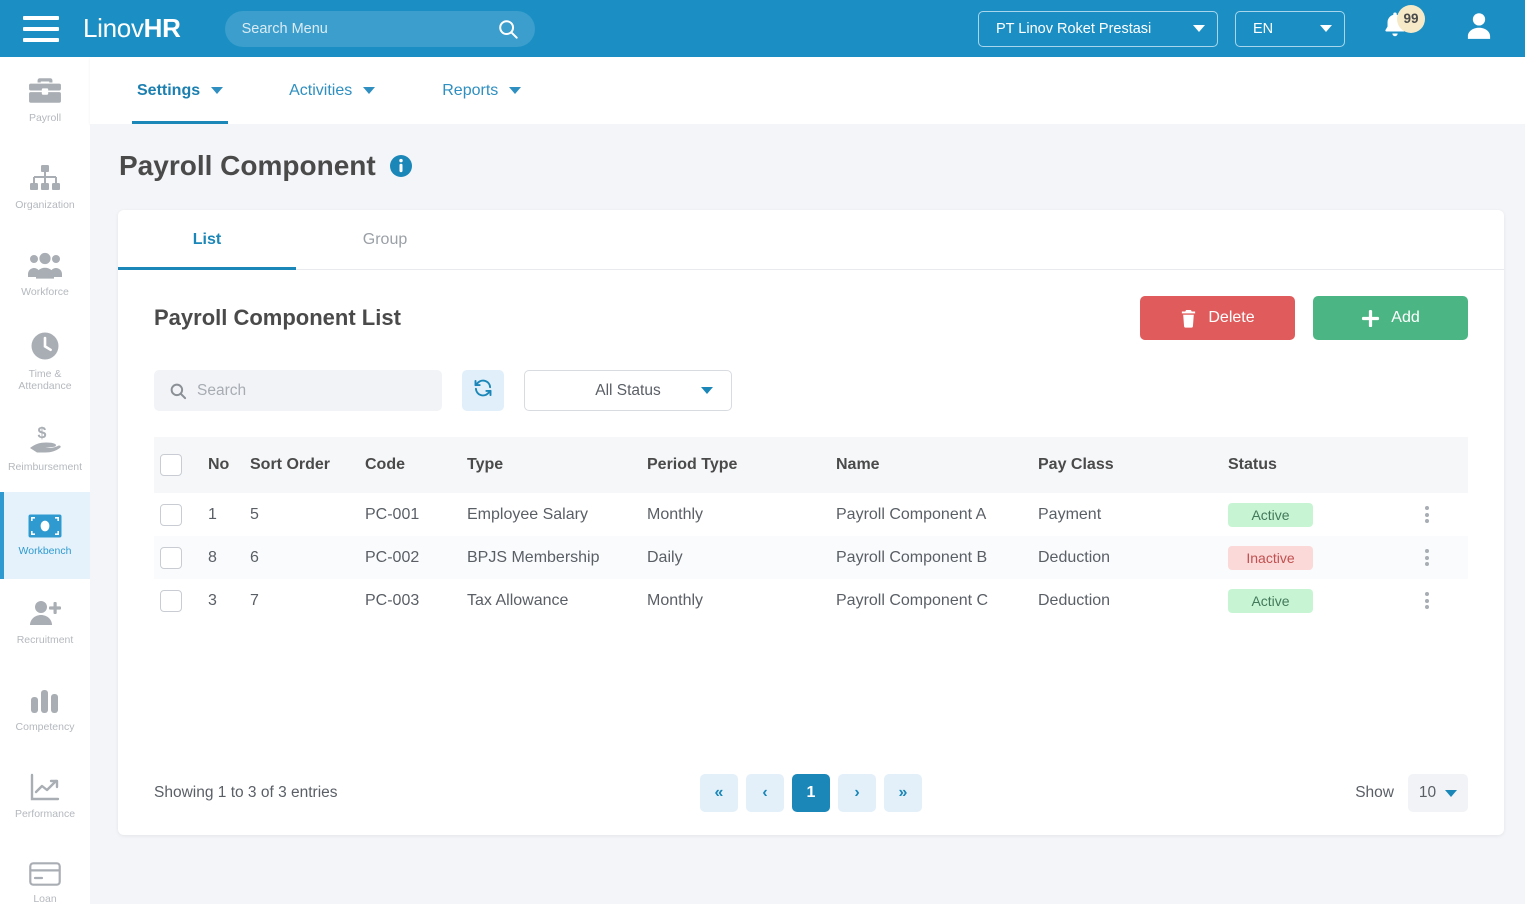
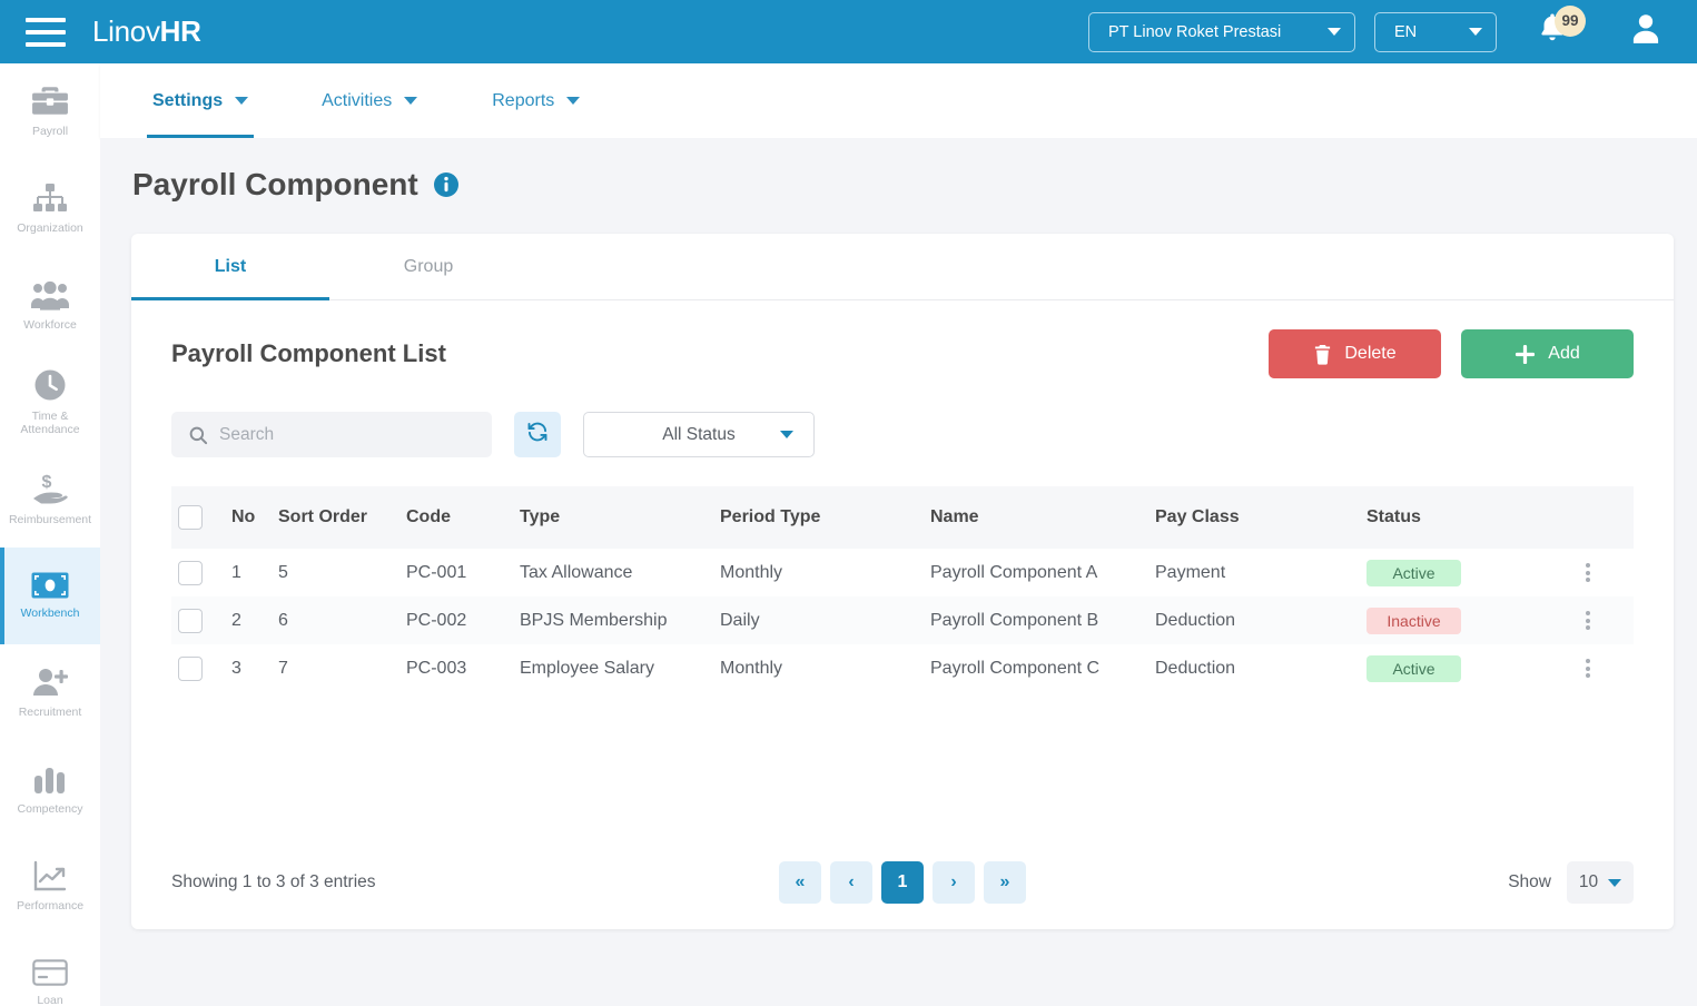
  LinovHR
- Search Menu
  PT Linov Roket Prestasi
  EN
  99
  Payroll
  Organization
  Workforce
  Time & Attendance
  $
  Reimbursement
  Workbench
  Recruitment
  Competency
  Performance
  Loan
  Settings
  Activities
  Reports
  Payroll Component
  List
  Group
  Payroll Component List
  Delete
  Add
  Search
  All Status
  	No	Sort Order	Code	Type	Period Type	Name	Pay Class	Status
- 	1	5	PC-001	Employee Salary	Monthly	Payroll Component A	Payment	Active
+ 	1	5	PC-001	Tax Allowance	Monthly	Payroll Component A	Payment	Active
- 	8	6	PC-002	BPJS Membership	Daily	Payroll Component B	Deduction	Inactive
+ 	2	6	PC-002	BPJS Membership	Daily	Payroll Component B	Deduction	Inactive
- 	3	7	PC-003	Tax Allowance	Monthly	Payroll Component C	Deduction	Active
+ 	3	7	PC-003	Employee Salary	Monthly	Payroll Component C	Deduction	Active
  Showing 1 to 3 of 3 entries
  «
  ‹
  1
  ›
  »
  Show
  10
